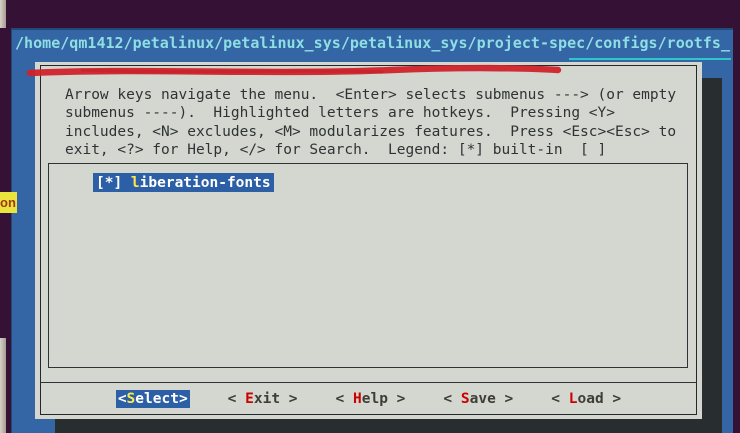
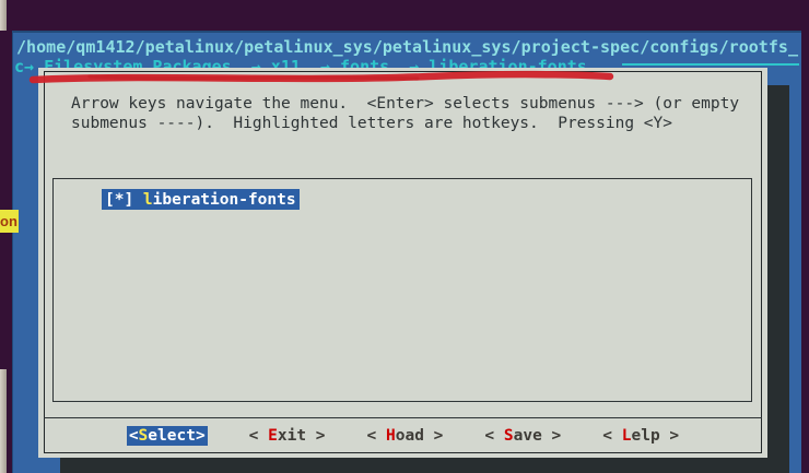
  on
  /home/qm1412/petalinux/petalinux_sys/petalinux_sys/project-spec/configs/rootfs_
+ c→ Filesystem Packages → x11 → fonts → liberation-fonts
  Arrow keys navigate the menu. <Enter> selects submenus ---> (or empty
  submenus ----). Highlighted letters are hotkeys. Pressing <Y>
- includes, <N> excludes, <M> modularizes features. Press <Esc><Esc> to
- exit, <?> for Help, </> for Search. Legend: [*] built-in [ ]
  [*]
  l
  iberation-fonts
  <Select>
  < Exit >
- < Help >
+ < Hoad >
  < Save >
- < Load >
+ < Lelp >
